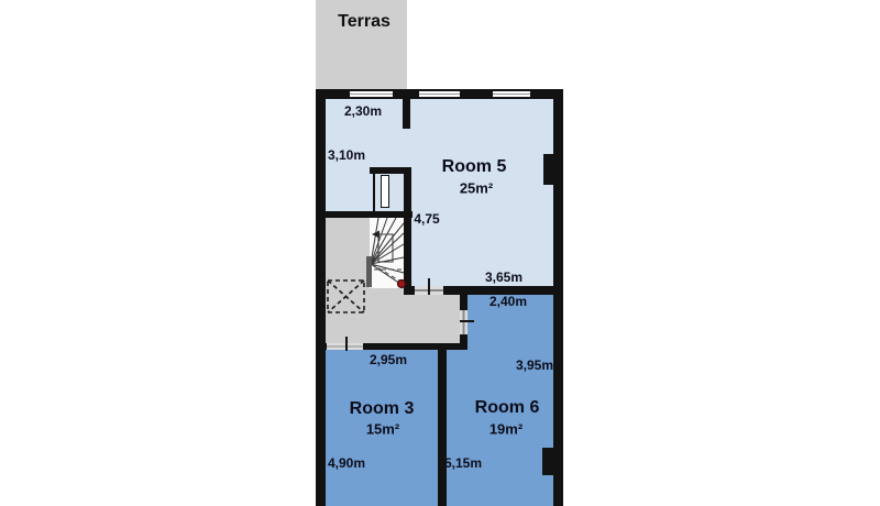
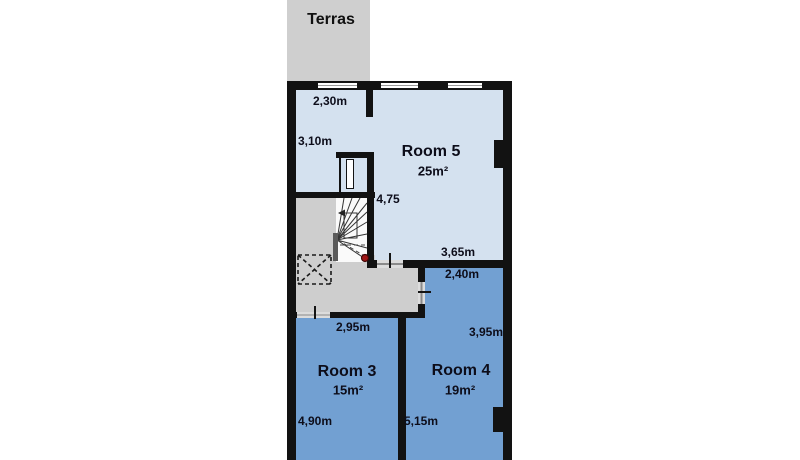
  Terras
  Room 5
  25m²
  2,30m
  3,10m
  4,75
  3,65m
- Room 6
+ Room 4
  19m²
  2,40m
  3,95m
  5,15m
  Room 3
  15m²
  2,95m
  4,90m
